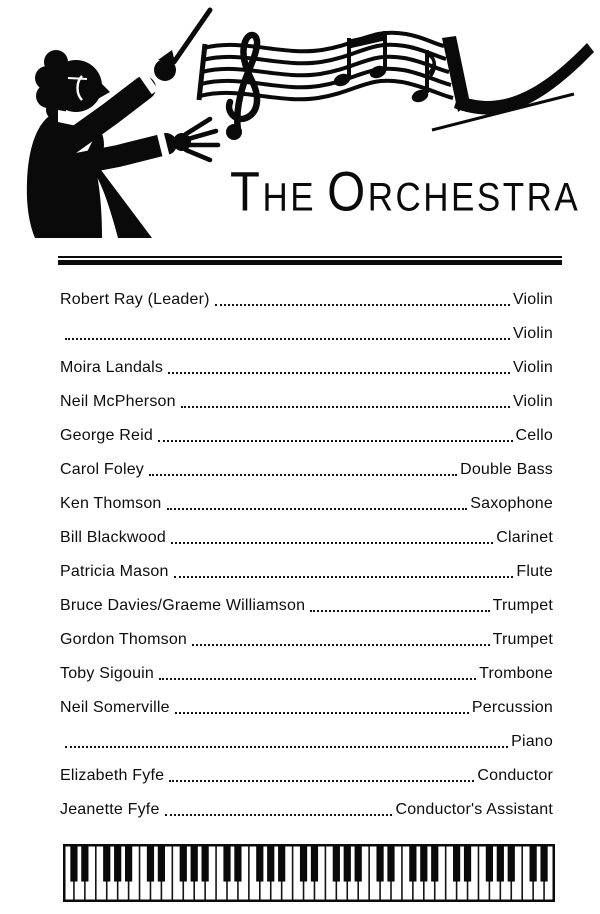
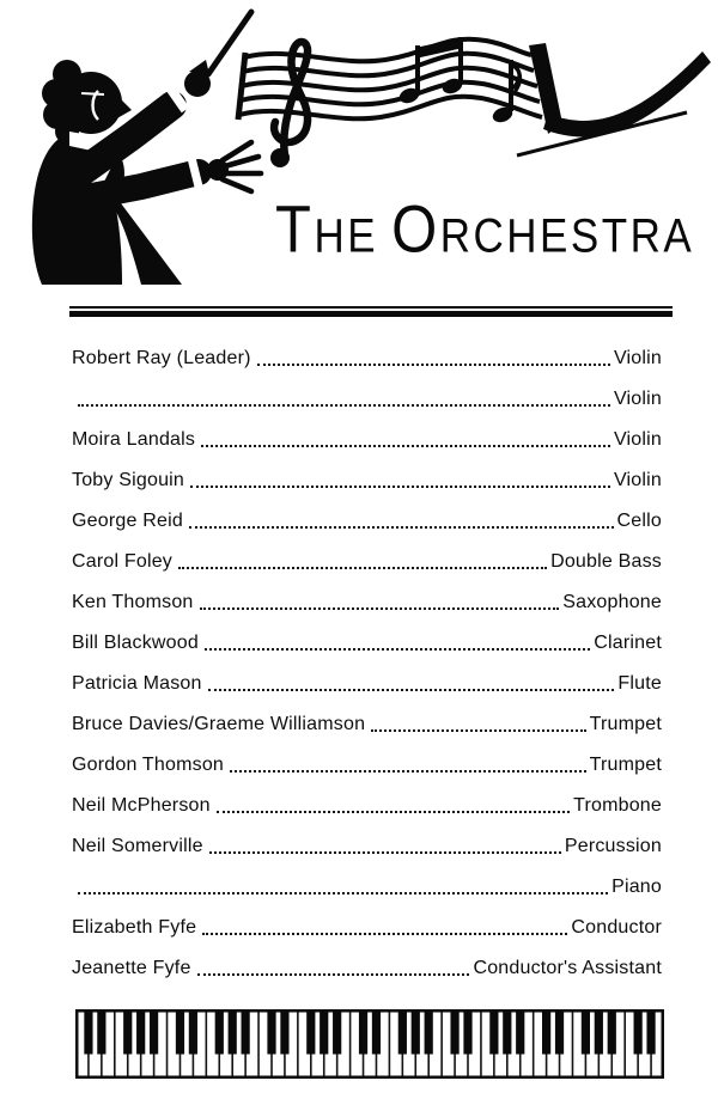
  THE ORCHESTRA
  Robert Ray (Leader)
  Violin
  Violin
  Moira Landals
  Violin
- Neil McPherson
+ Toby Sigouin
  Violin
  George Reid
  Cello
  Carol Foley
  Double Bass
  Ken Thomson
  Saxophone
  Bill Blackwood
  Clarinet
  Patricia Mason
  Flute
  Bruce Davies/Graeme Williamson
  Trumpet
  Gordon Thomson
  Trumpet
- Toby Sigouin
+ Neil McPherson
  Trombone
  Neil Somerville
  Percussion
  Piano
  Elizabeth Fyfe
  Conductor
  Jeanette Fyfe
  Conductor's Assistant
